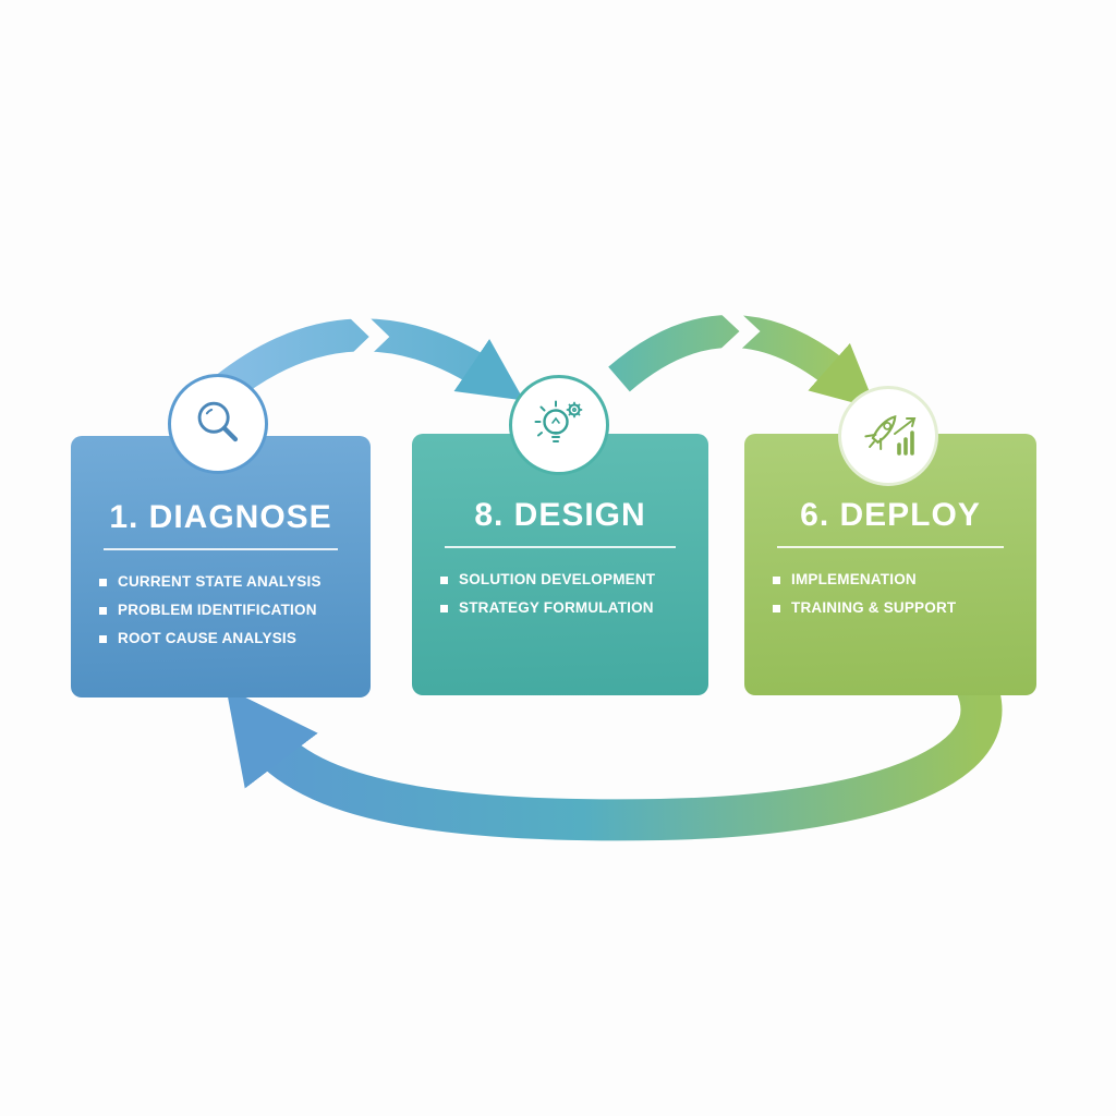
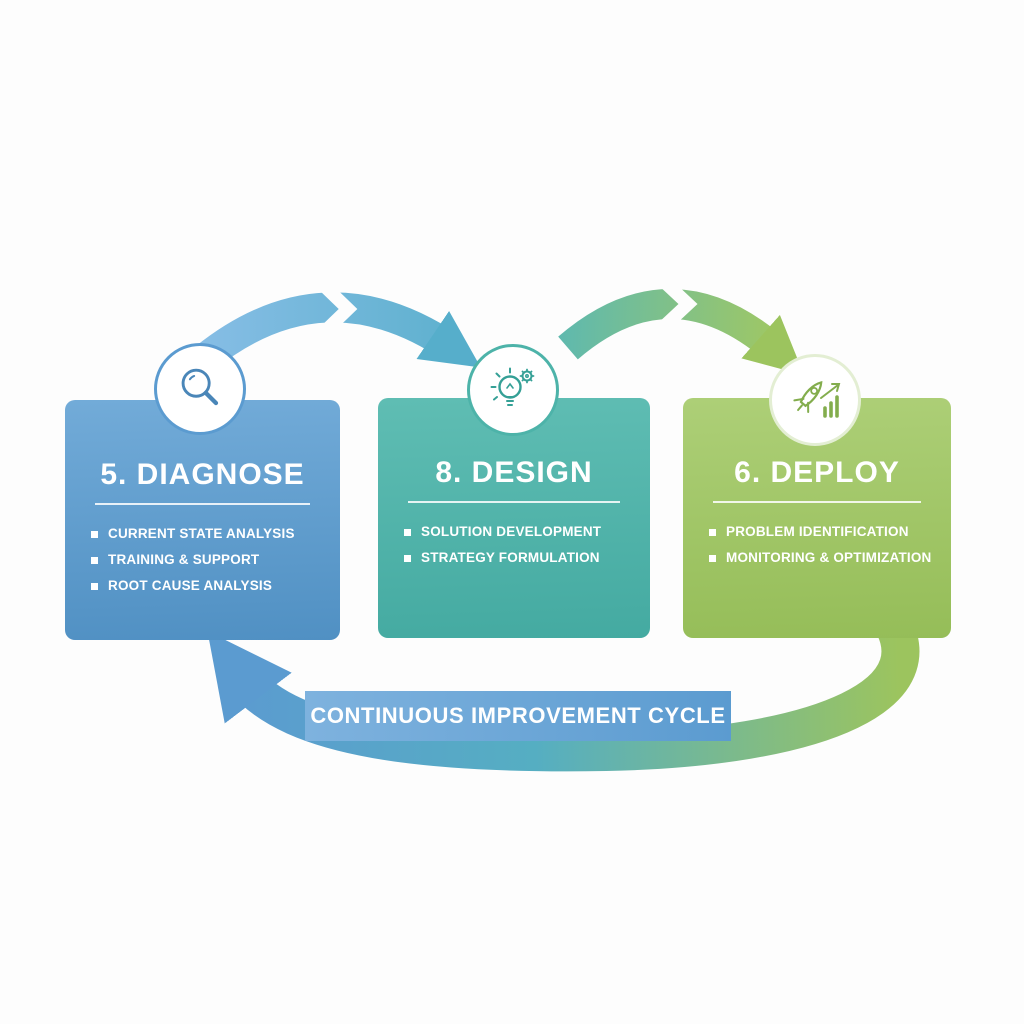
- 1. DIAGNOSE
+ 5. DIAGNOSE
  CURRENT STATE ANALYSIS
- PROBLEM IDENTIFICATION
+ TRAINING & SUPPORT
  ROOT CAUSE ANALYSIS
  8. DESIGN
  SOLUTION DEVELOPMENT
  STRATEGY FORMULATION
  6. DEPLOY
- IMPLEMENATION
- TRAINING & SUPPORT
+ PROBLEM IDENTIFICATION
+ MONITORING & OPTIMIZATION
+ CONTINUOUS IMPROVEMENT CYCLE
